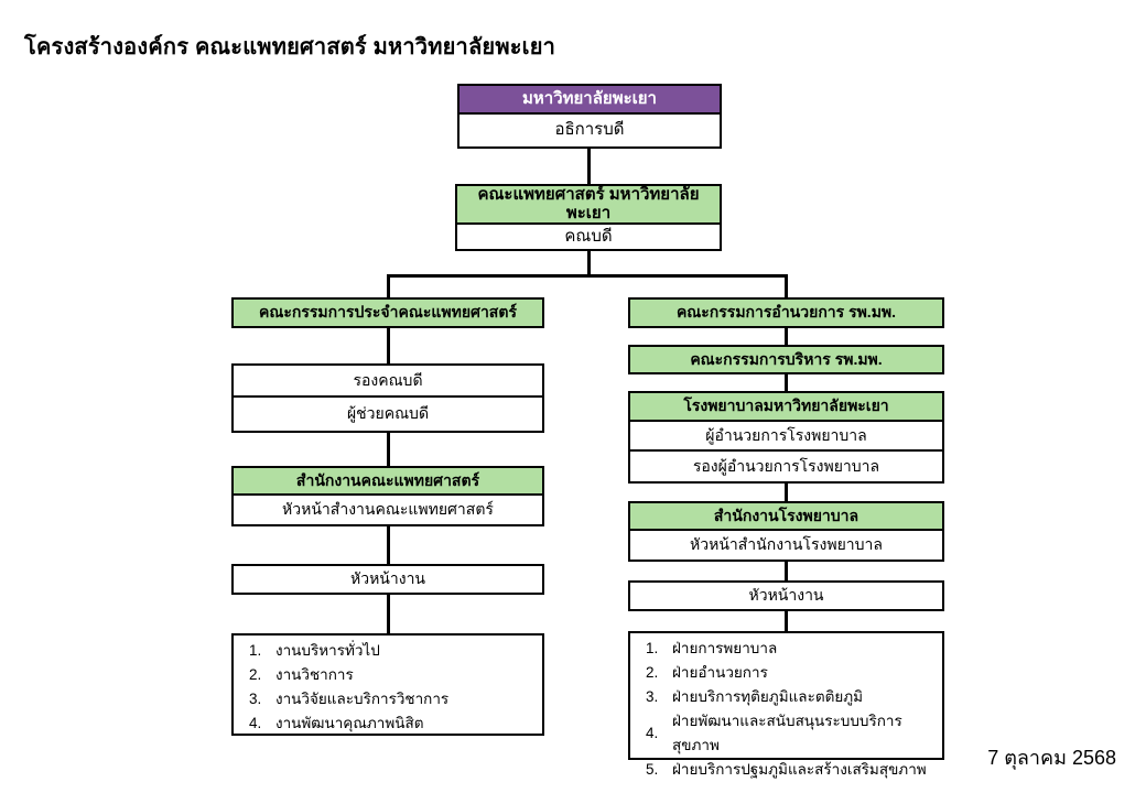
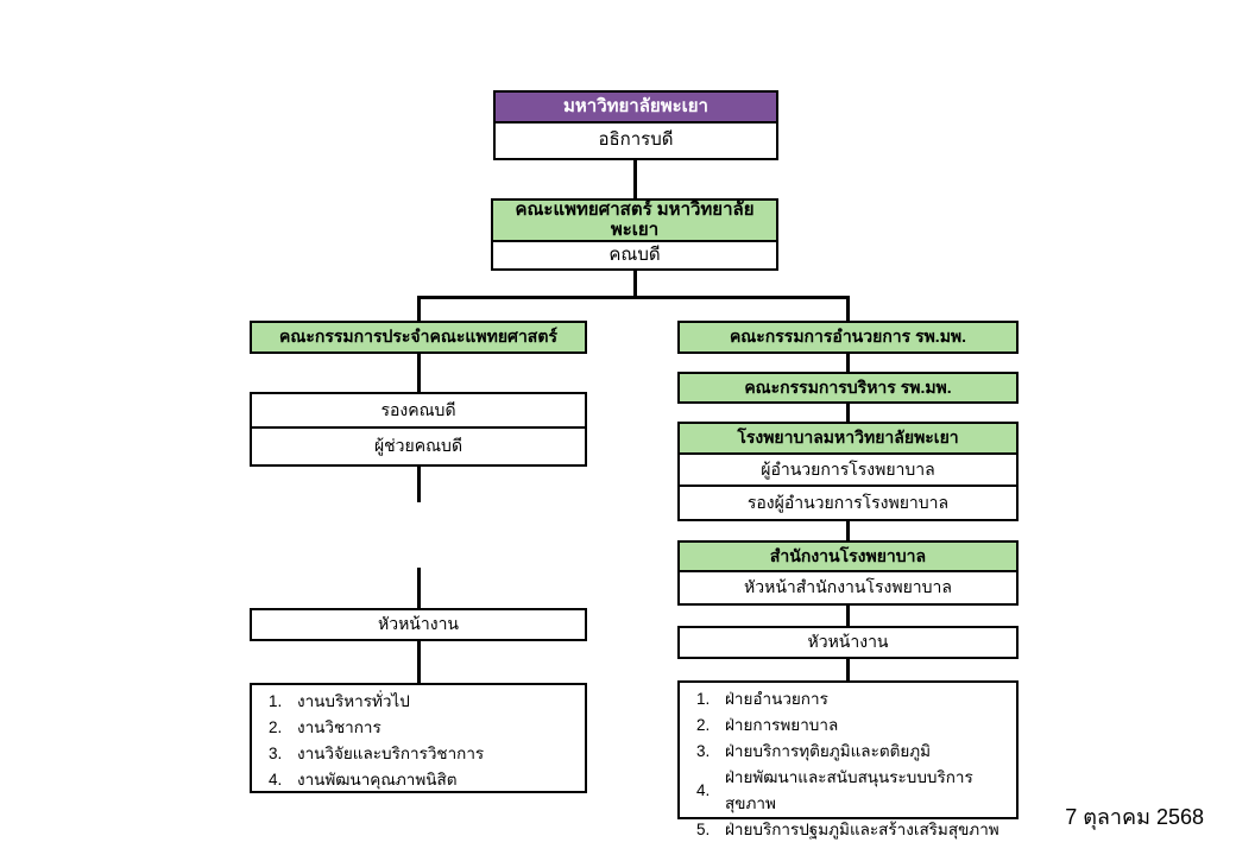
- โครงสร้างองค์กร คณะแพทยศาสตร์ มหาวิทยาลัยพะเยา
  มหาวิทยาลัยพะเยา
  อธิการบดี
  คณะแพทยศาสตร์ มหาวิทยาลัยพะเยา
  คณบดี
  คณะกรรมการประจำคณะแพทยศาสตร์
  รองคณบดี
  ผู้ช่วยคณบดี
- สำนักงานคณะแพทยศาสตร์
- หัวหน้าสำงานคณะแพทยศาสตร์
  หัวหน้างาน
  1.
  งานบริหารทั่วไป
  2.
  งานวิชาการ
  3.
  งานวิจัยและบริการวิชาการ
  4.
  งานพัฒนาคุณภาพนิสิต
  คณะกรรมการอำนวยการ รพ.มพ.
  คณะกรรมการบริหาร รพ.มพ.
  โรงพยาบาลมหาวิทยาลัยพะเยา
  ผู้อำนวยการโรงพยาบาล
  รองผู้อำนวยการโรงพยาบาล
  สำนักงานโรงพยาบาล
  หัวหน้าสำนักงานโรงพยาบาล
  หัวหน้างาน
  1.
- ฝ่ายการพยาบาล
+ ฝ่ายอำนวยการ
  2.
- ฝ่ายอำนวยการ
+ ฝ่ายการพยาบาล
  3.
  ฝ่ายบริการทุติยภูมิและตติยภูมิ
  4.
  ฝ่ายพัฒนาและสนับสนุนระบบบริการสุขภาพ
  5.
  ฝ่ายบริการปฐมภูมิและสร้างเสริมสุขภาพ
  7 ตุลาคม 2568
